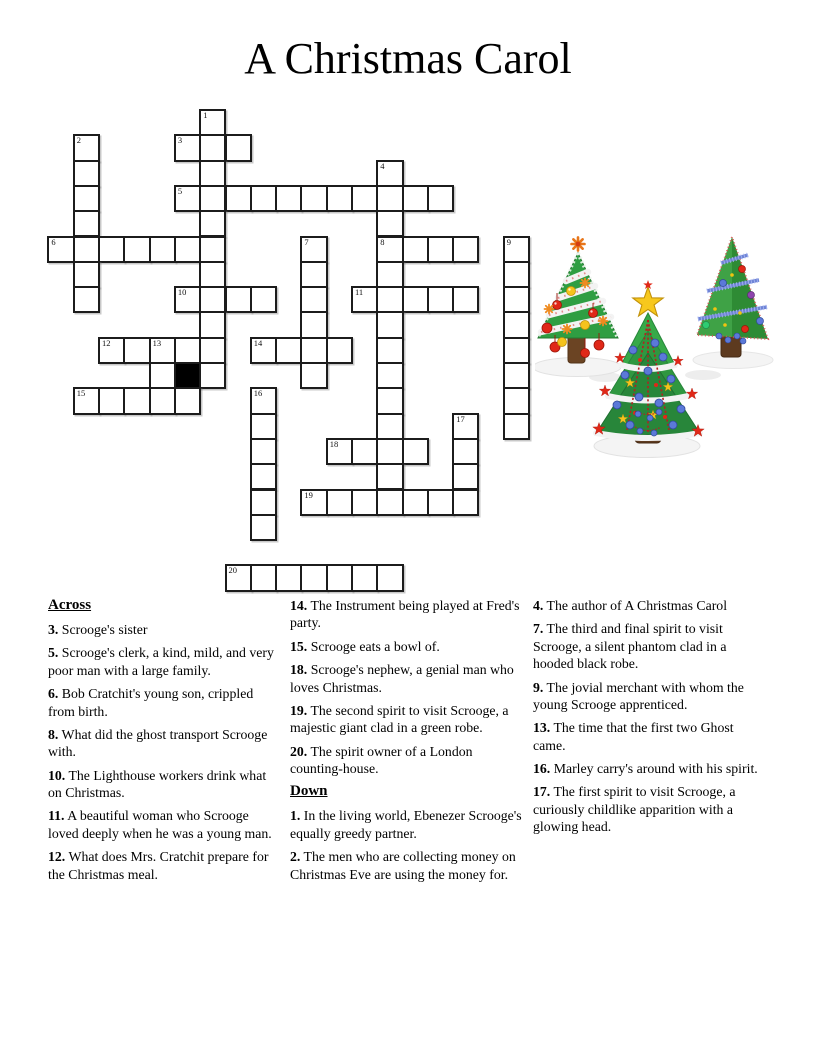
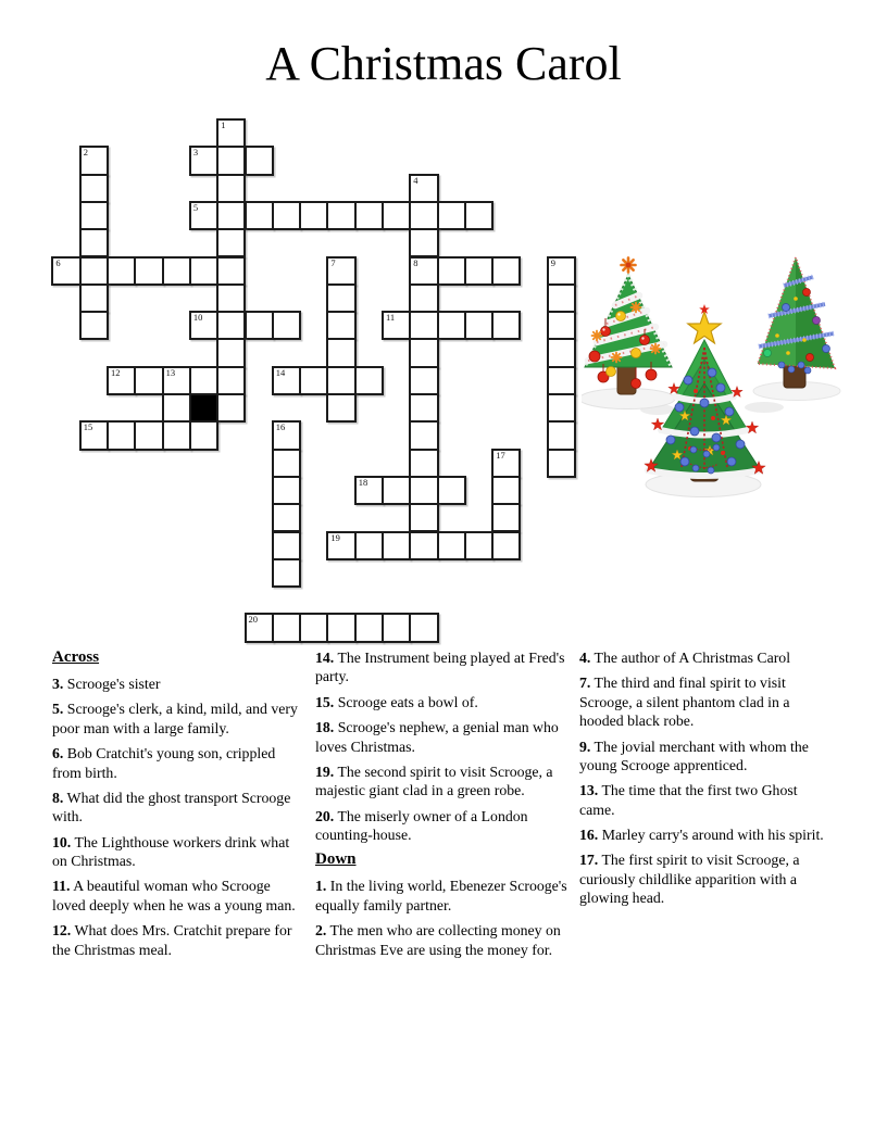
  A Christmas Carol
  1
  2
  3
  4
  5
  6
  7
  8
  9
  10
  11
  12
  13
  14
  15
  16
  17
  18
  19
  20
  Across
  3. Scrooge's sister
  5. Scrooge's clerk, a kind, mild, and very poor man with a large family.
  6. Bob Cratchit's young son, crippled from birth.
  8. What did the ghost transport Scrooge with.
  10. The Lighthouse workers drink what on Christmas.
  11. A beautiful woman who Scrooge loved deeply when he was a young man.
  12. What does Mrs. Cratchit prepare for the Christmas meal.
  14. The Instrument being played at Fred's party.
  15. Scrooge eats a bowl of.
  18. Scrooge's nephew, a genial man who loves Christmas.
  19. The second spirit to visit Scrooge, a majestic giant clad in a green robe.
- 20. The spirit owner of a London counting-house.
+ 20. The miserly owner of a London counting-house.
  Down
- 1. In the living world, Ebenezer Scrooge's equally greedy partner.
+ 1. In the living world, Ebenezer Scrooge's equally family partner.
  2. The men who are collecting money on Christmas Eve are using the money for.
  4. The author of A Christmas Carol
  7. The third and final spirit to visit Scrooge, a silent phantom clad in a hooded black robe.
  9. The jovial merchant with whom the young Scrooge apprenticed.
  13. The time that the first two Ghost came.
  16. Marley carry's around with his spirit.
  17. The first spirit to visit Scrooge, a curiously childlike apparition with a glowing head.
